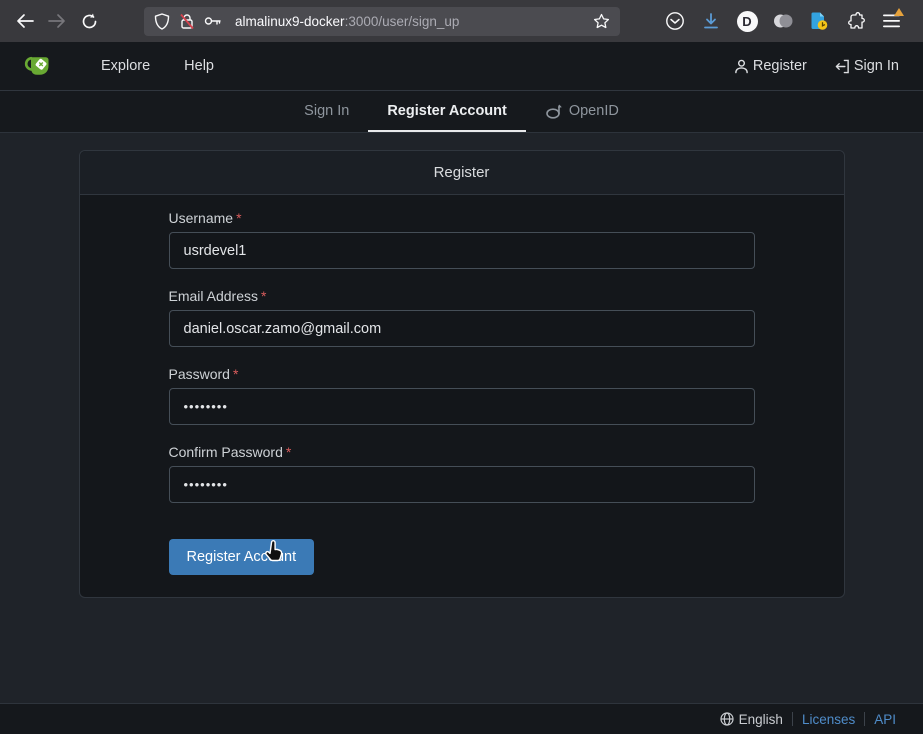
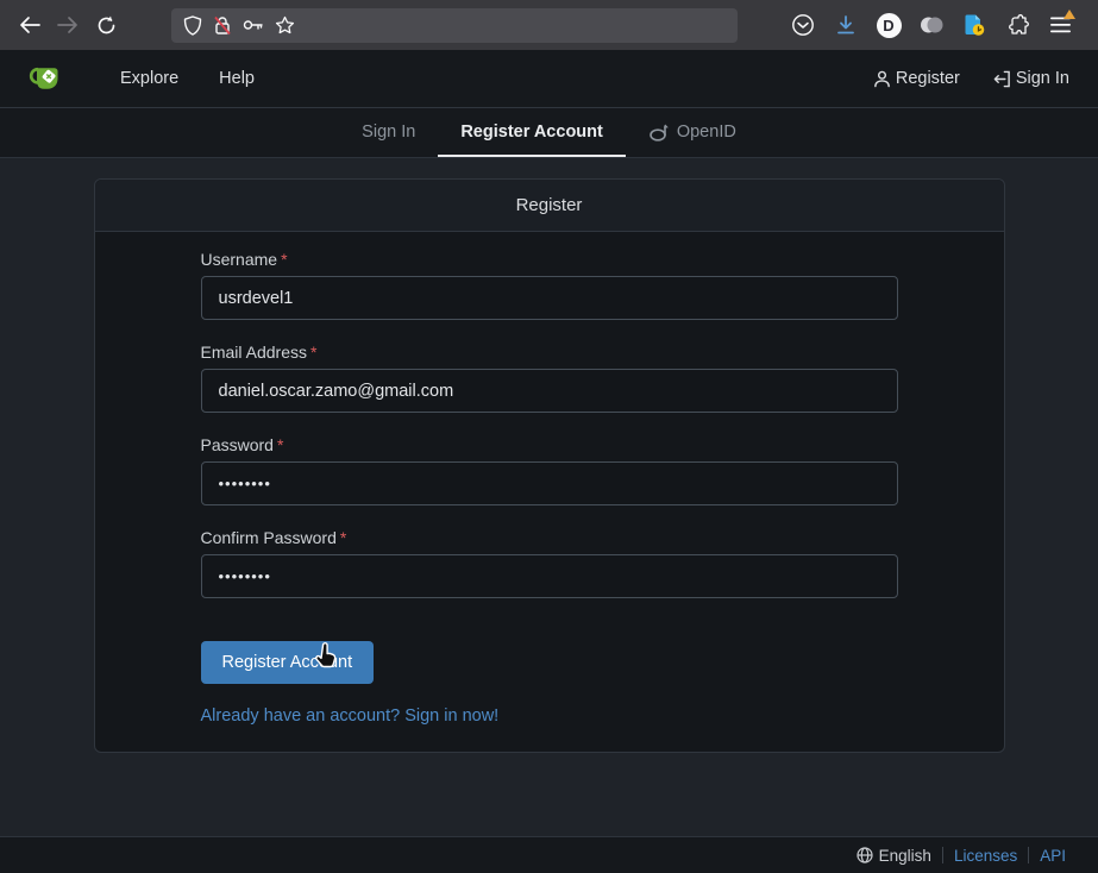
- almalinux9-docker:3000/user/sign_up
  D
  Explore
  Help
  Register
  Sign In
  Sign In
  Register Account
  OpenID
  Register
  Username *
  usrdevel1
  Email Address *
  daniel.oscar.zamo@gmail.com
  Password *
  ••••••••
  Confirm Password *
  ••••••••
  Register Accnt
+ Already have an account? Sign in now!
  English
  Licenses
  API
